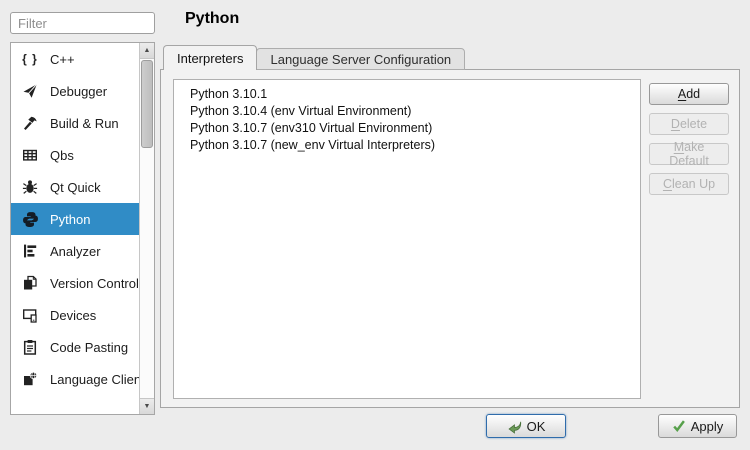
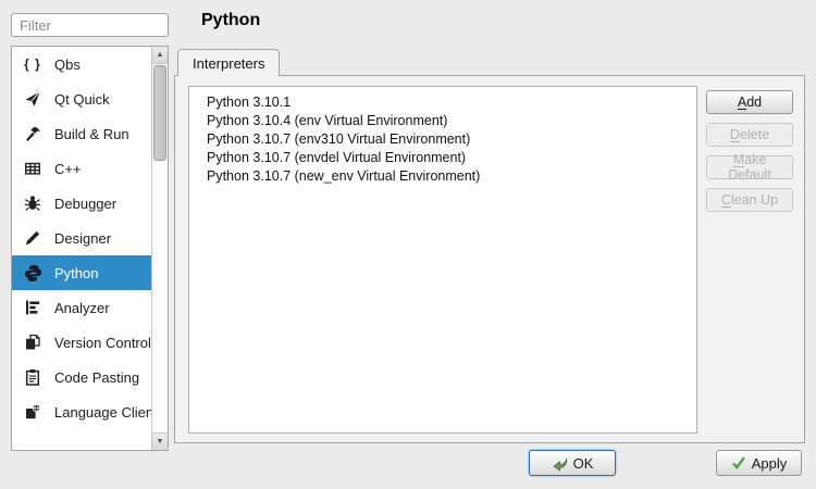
  Filter
  { }
- C++
+ Qbs
- Debugger
+ Qt Quick
  Build & Run
- Qbs
+ C++
- Qt Quick
+ Debugger
+ Designer
  Python
  Analyzer
  Version Control
- Devices
  Code Pasting
  Language Clien
  Python
  Interpreters
- Language Server Configuration
  Python 3.10.1
  Python 3.10.4 (env Virtual Environment)
  Python 3.10.7 (env310 Virtual Environment)
+ Python 3.10.7 (envdel Virtual Environment)
- Python 3.10.7 (new_env Virtual Interpreters)
+ Python 3.10.7 (new_env Virtual Environment)
  Add
  Delete
  Make Default
  Clean Up
  OK
  Apply
